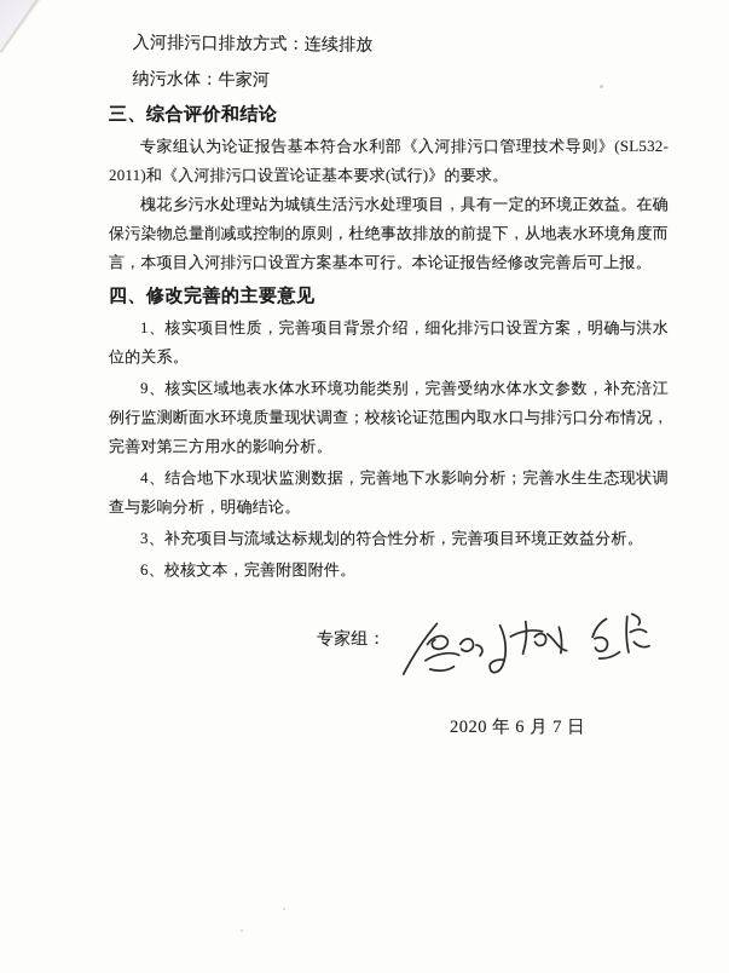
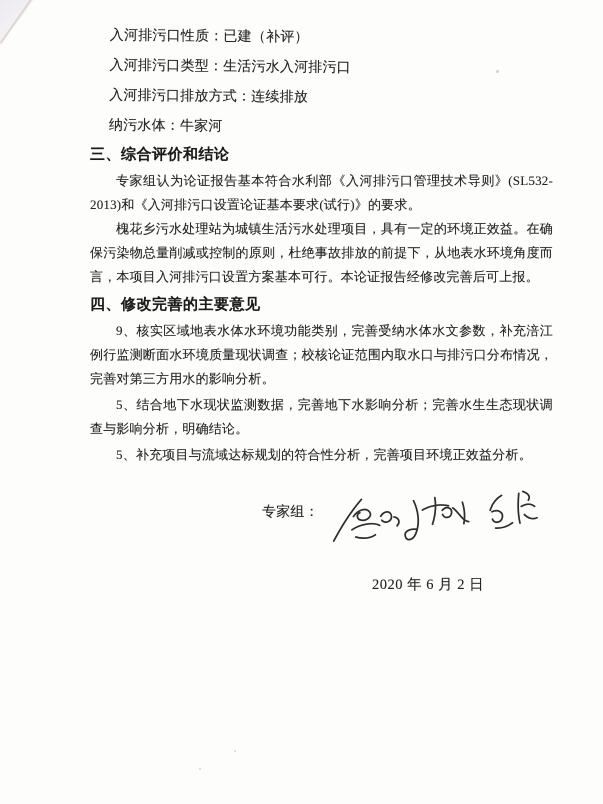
+ 入河排污口性质：已建（补评）
+ 入河排污口类型：生活污水入河排污口
  入河排污口排放方式：连续排放
  纳污水体：牛家河
  三、综合评价和结论
- 专家组认为论证报告基本符合水利部《入河排污口管理技术导则》(SL532-2011)和《入河排污口设置论证基本要求(试行)》的要求。
+ 专家组认为论证报告基本符合水利部《入河排污口管理技术导则》(SL532-2013)和《入河排污口设置论证基本要求(试行)》的要求。
  槐花乡污水处理站为城镇生活污水处理项目，具有一定的环境正效益。在确保污染物总量削减或控制的原则，杜绝事故排放的前提下，从地表水环境角度而言，本项目入河排污口设置方案基本可行。本论证报告经修改完善后可上报。
  四、修改完善的主要意见
- 1、核实项目性质，完善项目背景介绍，细化排污口设置方案，明确与洪水位的关系。
  9、核实区域地表水体水环境功能类别，完善受纳水体水文参数，补充涪江例行监测断面水环境质量现状调查；校核论证范围内取水口与排污口分布情况，完善对第三方用水的影响分析。
- 4、结合地下水现状监测数据，完善地下水影响分析；完善水生生态现状调查与影响分析，明确结论。
+ 5、结合地下水现状监测数据，完善地下水影响分析；完善水生生态现状调查与影响分析，明确结论。
- 3、补充项目与流域达标规划的符合性分析，完善项目环境正效益分析。
+ 5、补充项目与流域达标规划的符合性分析，完善项目环境正效益分析。
- 6、校核文本，完善附图附件。
  专家组：
- 2020 年 6 月 7 日
+ 2020 年 6 月 2 日
